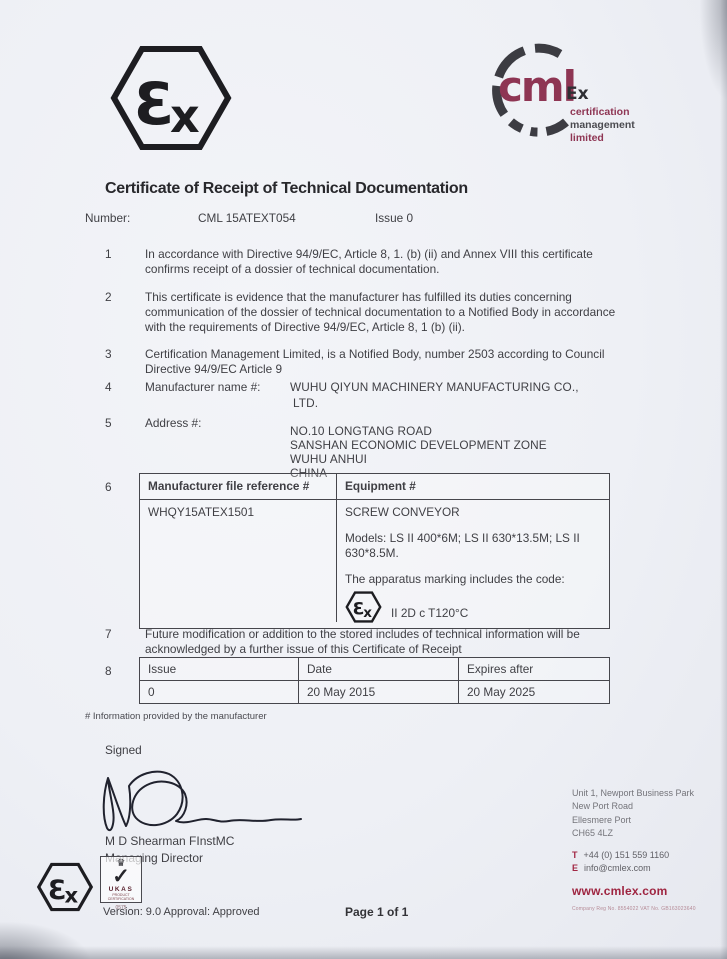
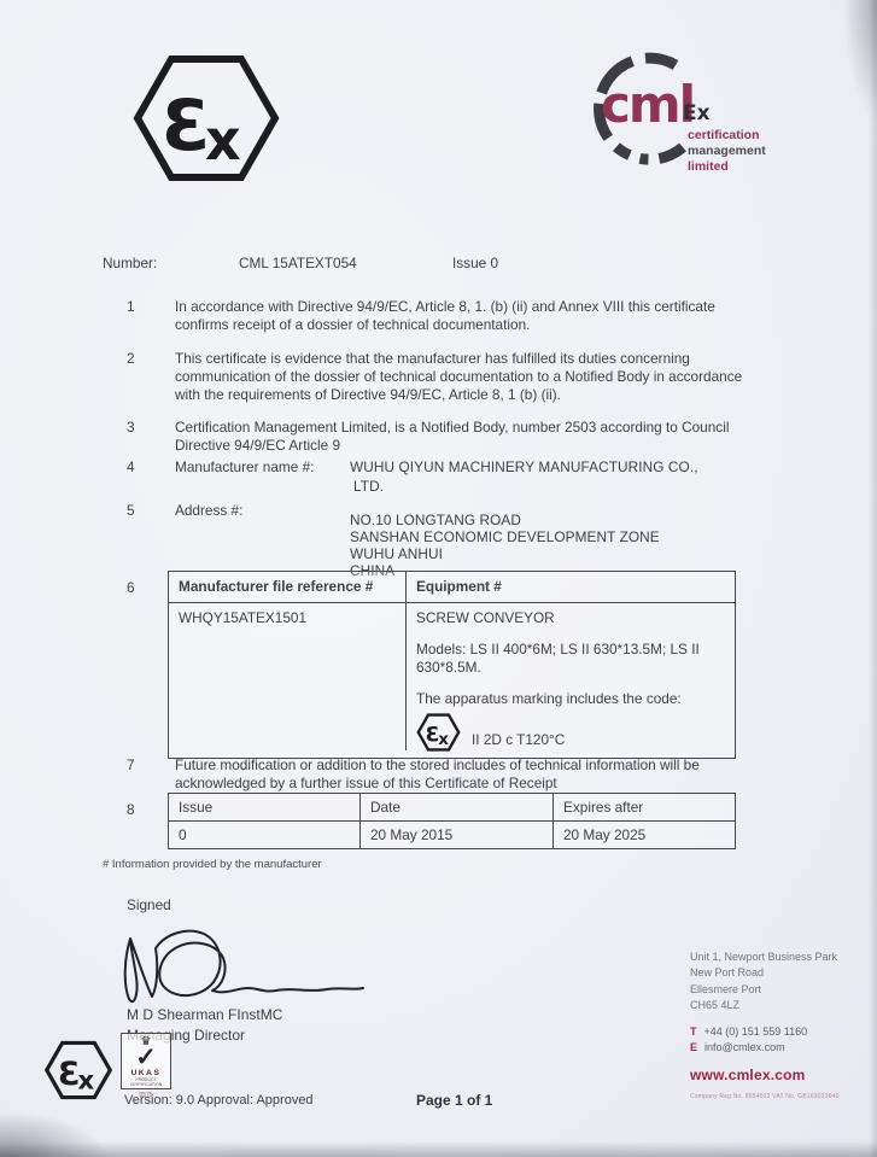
  Ɛ
  x
  cml
  Ex
  certification
  management
  limited
- Certificate of Receipt of Technical Documentation
  Number:
  CML 15ATEXT054
  Issue 0
  1
  In accordance with Directive 94/9/EC, Article 8, 1. (b) (ii) and Annex VIII this certificate confirms receipt of a dossier of technical documentation.
  2
  This certificate is evidence that the manufacturer has fulfilled its duties concerning communication of the dossier of technical documentation to a Notified Body in accordance with the requirements of Directive 94/9/EC, Article 8, 1 (b) (ii).
  3
  Certification Management Limited, is a Notified Body, number 2503 according to Council Directive 94/9/EC Article 9
  4
  Manufacturer name #:
  WUHU QIYUN MACHINERY MANUFACTURING CO.,
  LTD.
  5
  Address #:
  NO.10 LONGTANG ROAD
  SANSHAN ECONOMIC DEVELOPMENT ZONE
  WUHU ANHUI
  CHINA
  6
  Manufacturer file reference #
  Equipment #
  WHQY15ATEX1501
  SCREW CONVEYOR
  Models: LS II 400*6M; LS II 630*13.5M; LS II 630*8.5M.
  The apparatus marking includes the code:
  Ɛ
  x
  II 2D c T120°C
  7
  Future modification or addition to the stored includes of technical information will be acknowledged by a further issue of this Certificate of Receipt
  8
  Issue
  Date
  Expires after
  0
  20 May 2015
  20 May 2025
  # Information provided by the manufacturer
  Signed
  M D Shearman FInstMC
  Managing Director
  Ɛ
  x
  ♛
  ✓
  Version: 9.0 Approval: Approved
  Page 1 of 1
  Unit 1, Newport Business Park
  New Port Road
  Ellesmere Port
  CH65 4LZ
  T +44 (0) 151 559 1160
  E info@cmlex.com
  www.cmlex.com
